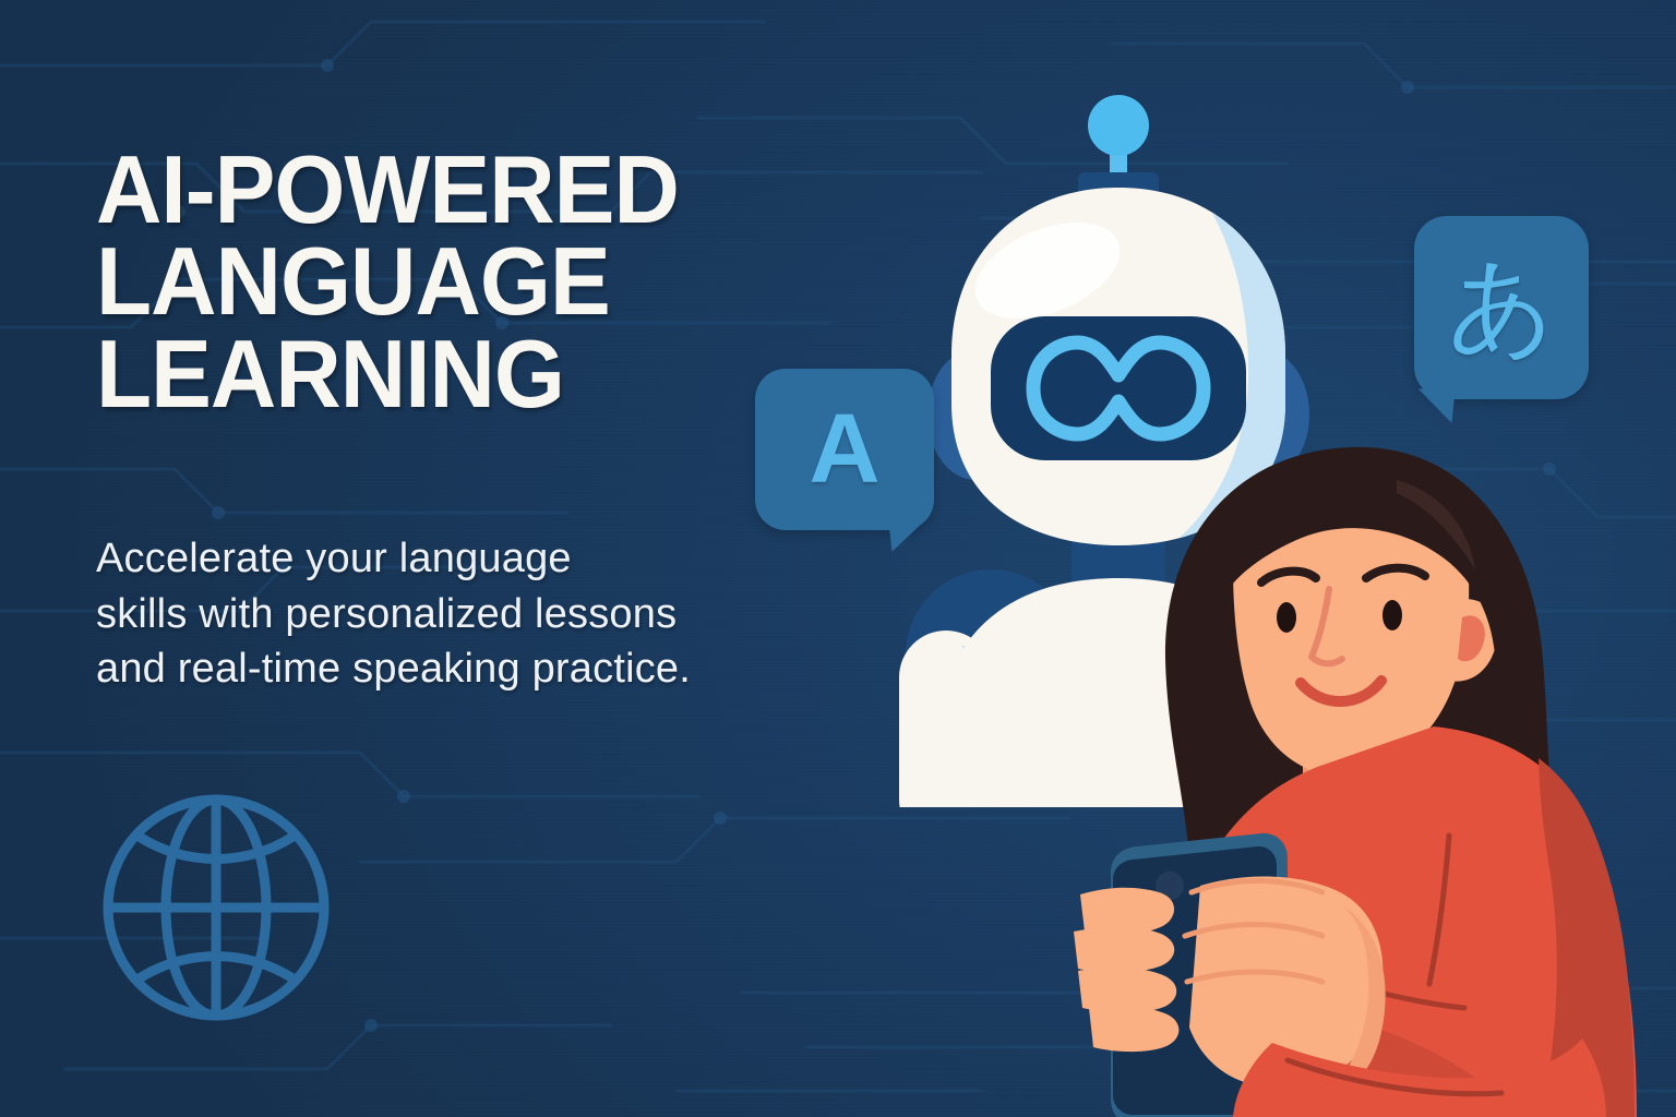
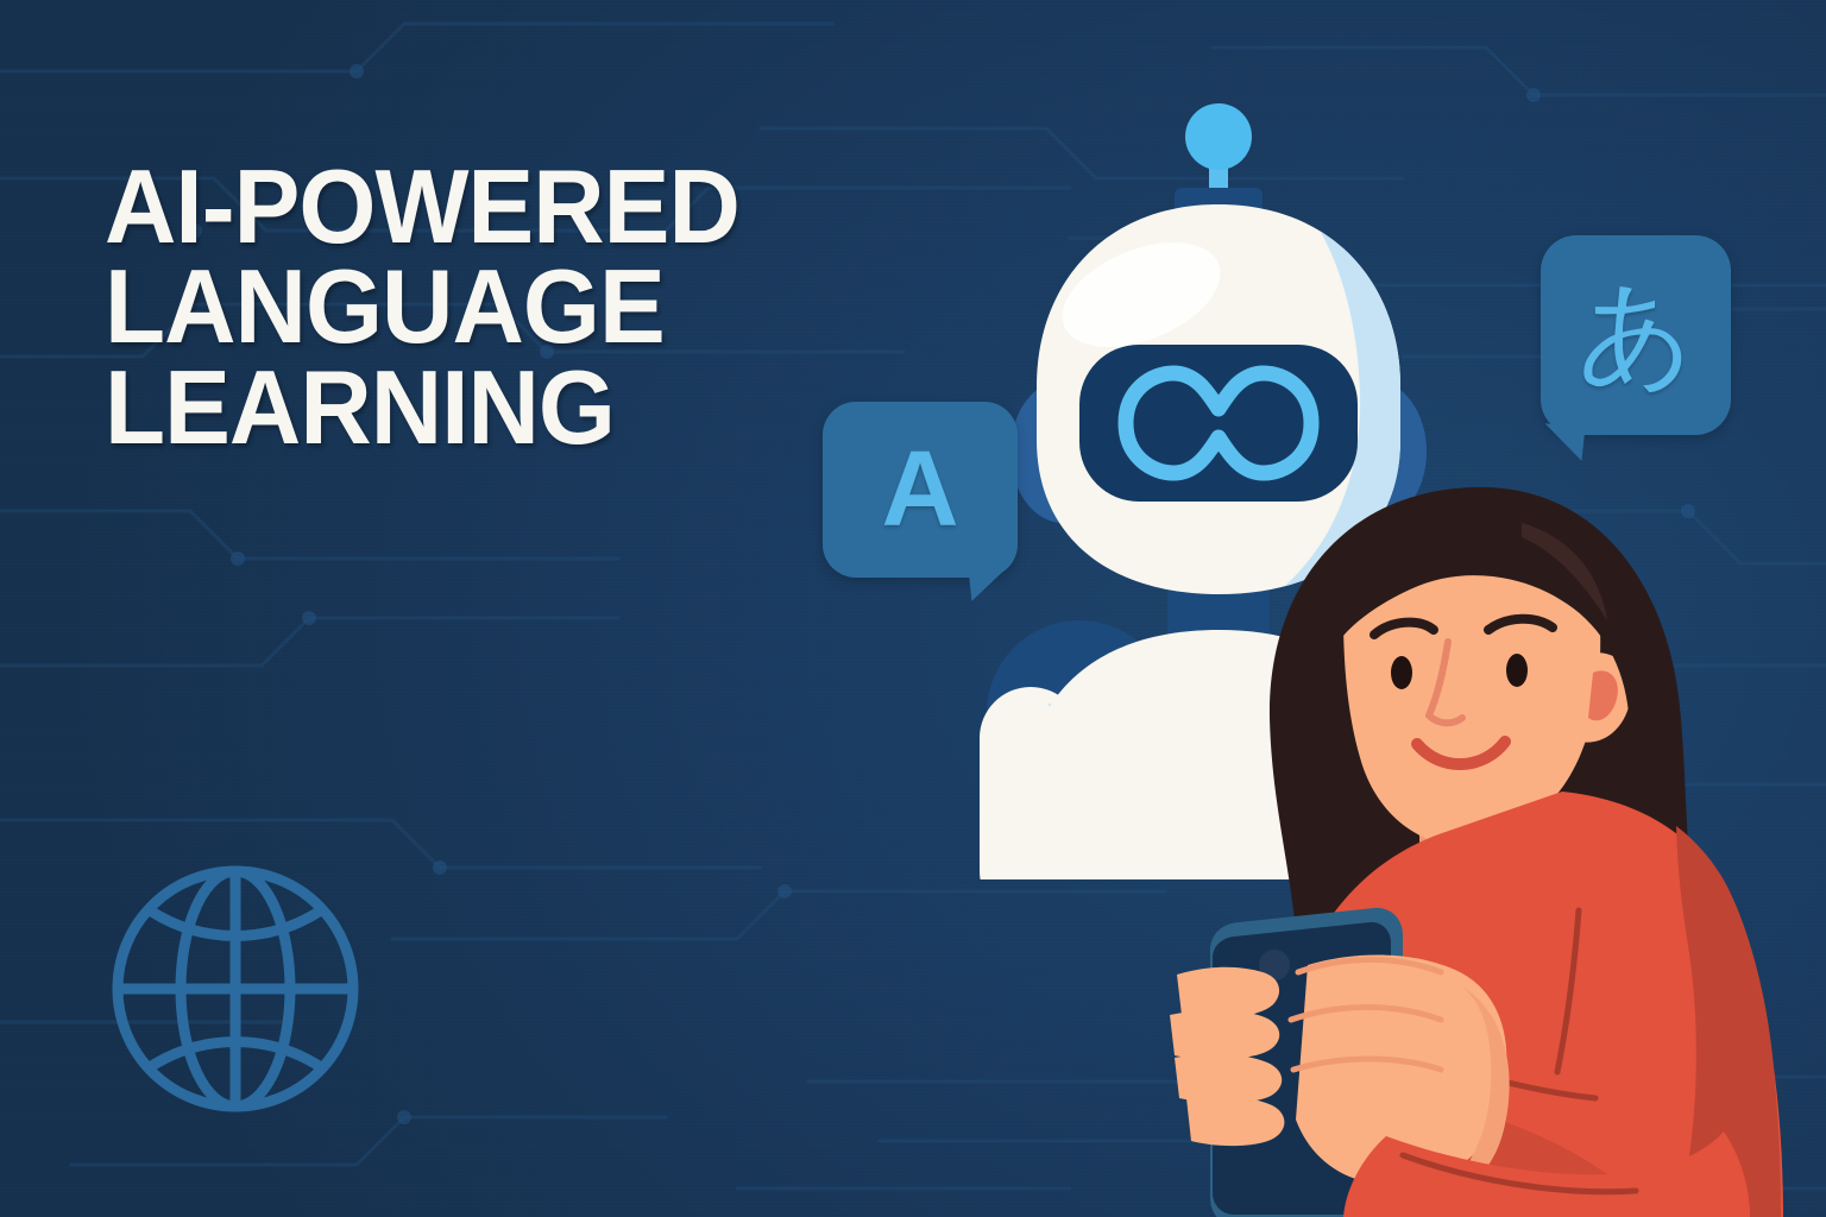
  A
  あ
  AI-POWERED
  LANGUAGE
  LEARNING
- Accelerate your language
- skills with personalized lessons
- and real-time speaking practice.
